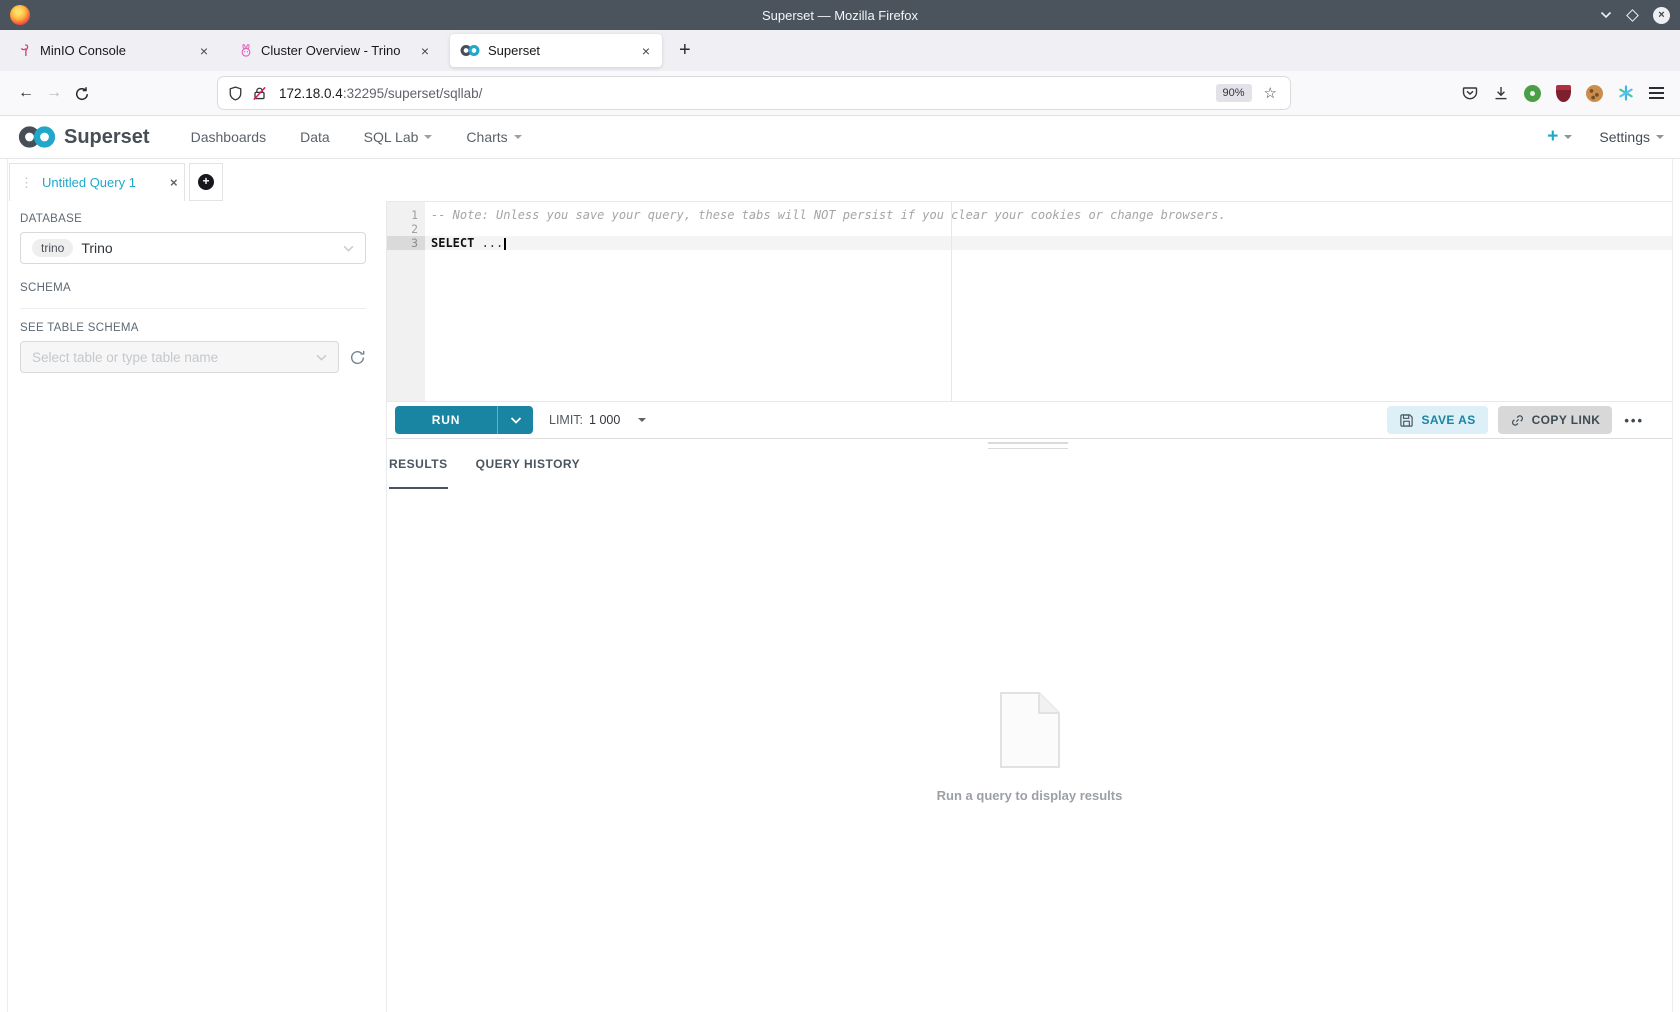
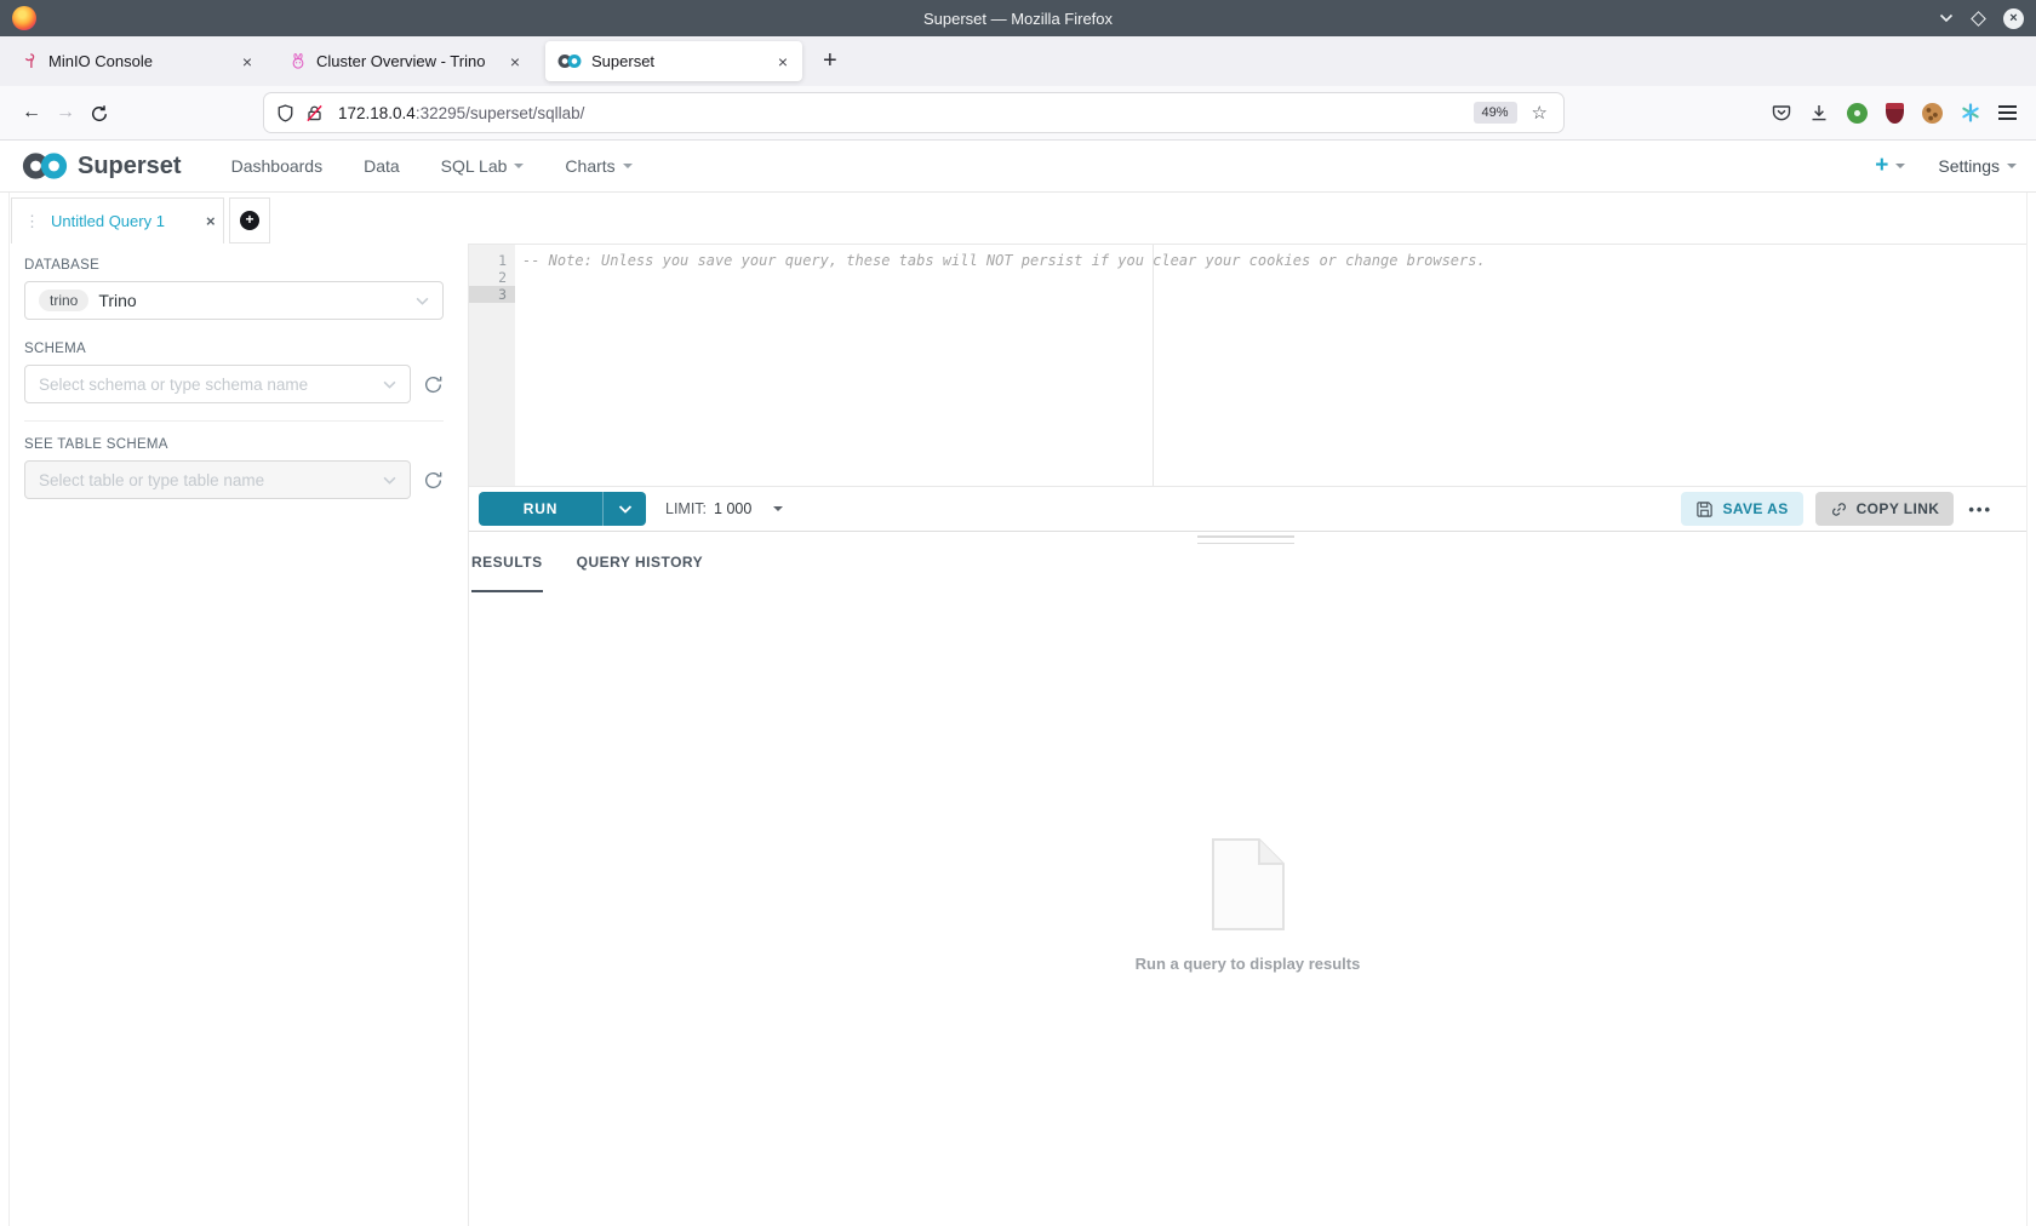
  Superset — Mozilla Firefox
  ×
  MinIO Console
  ×
  Cluster Overview - Trino
  ×
  Superset
  ×
  +
  ←
  →
  172.18.0.4:32295/superset/sqllab/
- 90%
+ 49%
  ☆
  Superset
  Dashboards
  Data
  SQL Lab
  Charts
  +
  Settings
  ⋮
  Untitled Query 1
  ×
  +
  DATABASE
  trino
  Trino
  SCHEMA
+ Select schema or type schema name
  SEE TABLE SCHEMA
  Select table or type table name
  1
  2
  3
  -- Note: Unless you save your query, these tabs will NOT persist if you clear your cookies or change browsers.
- SELECT ...
  RUN
  LIMIT:
  1 000
  SAVE AS
  COPY LINK
  •••
  RESULTS
  QUERY HISTORY
  Run a query to display results
